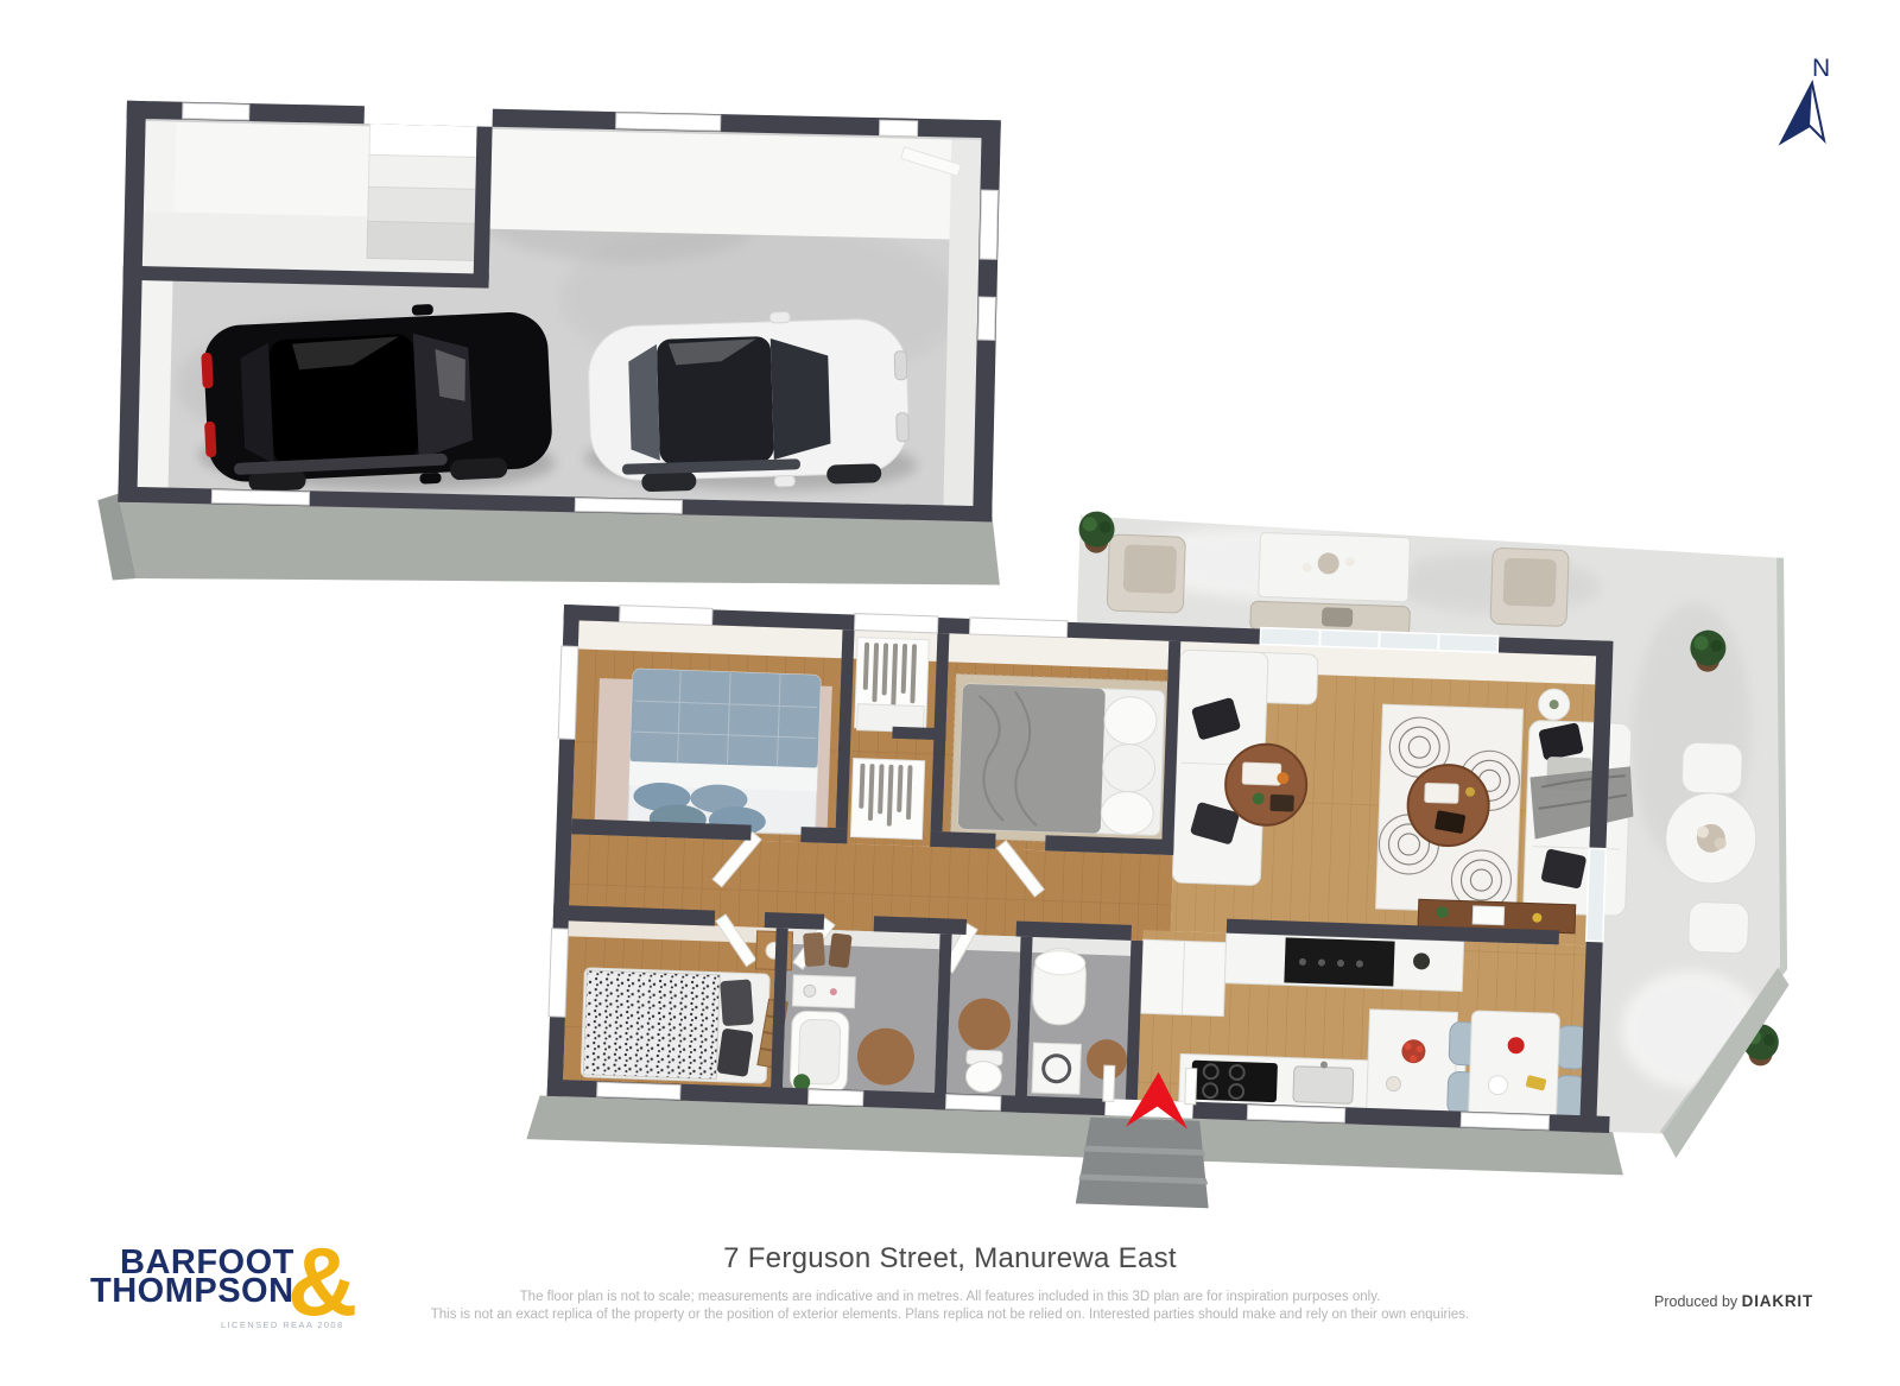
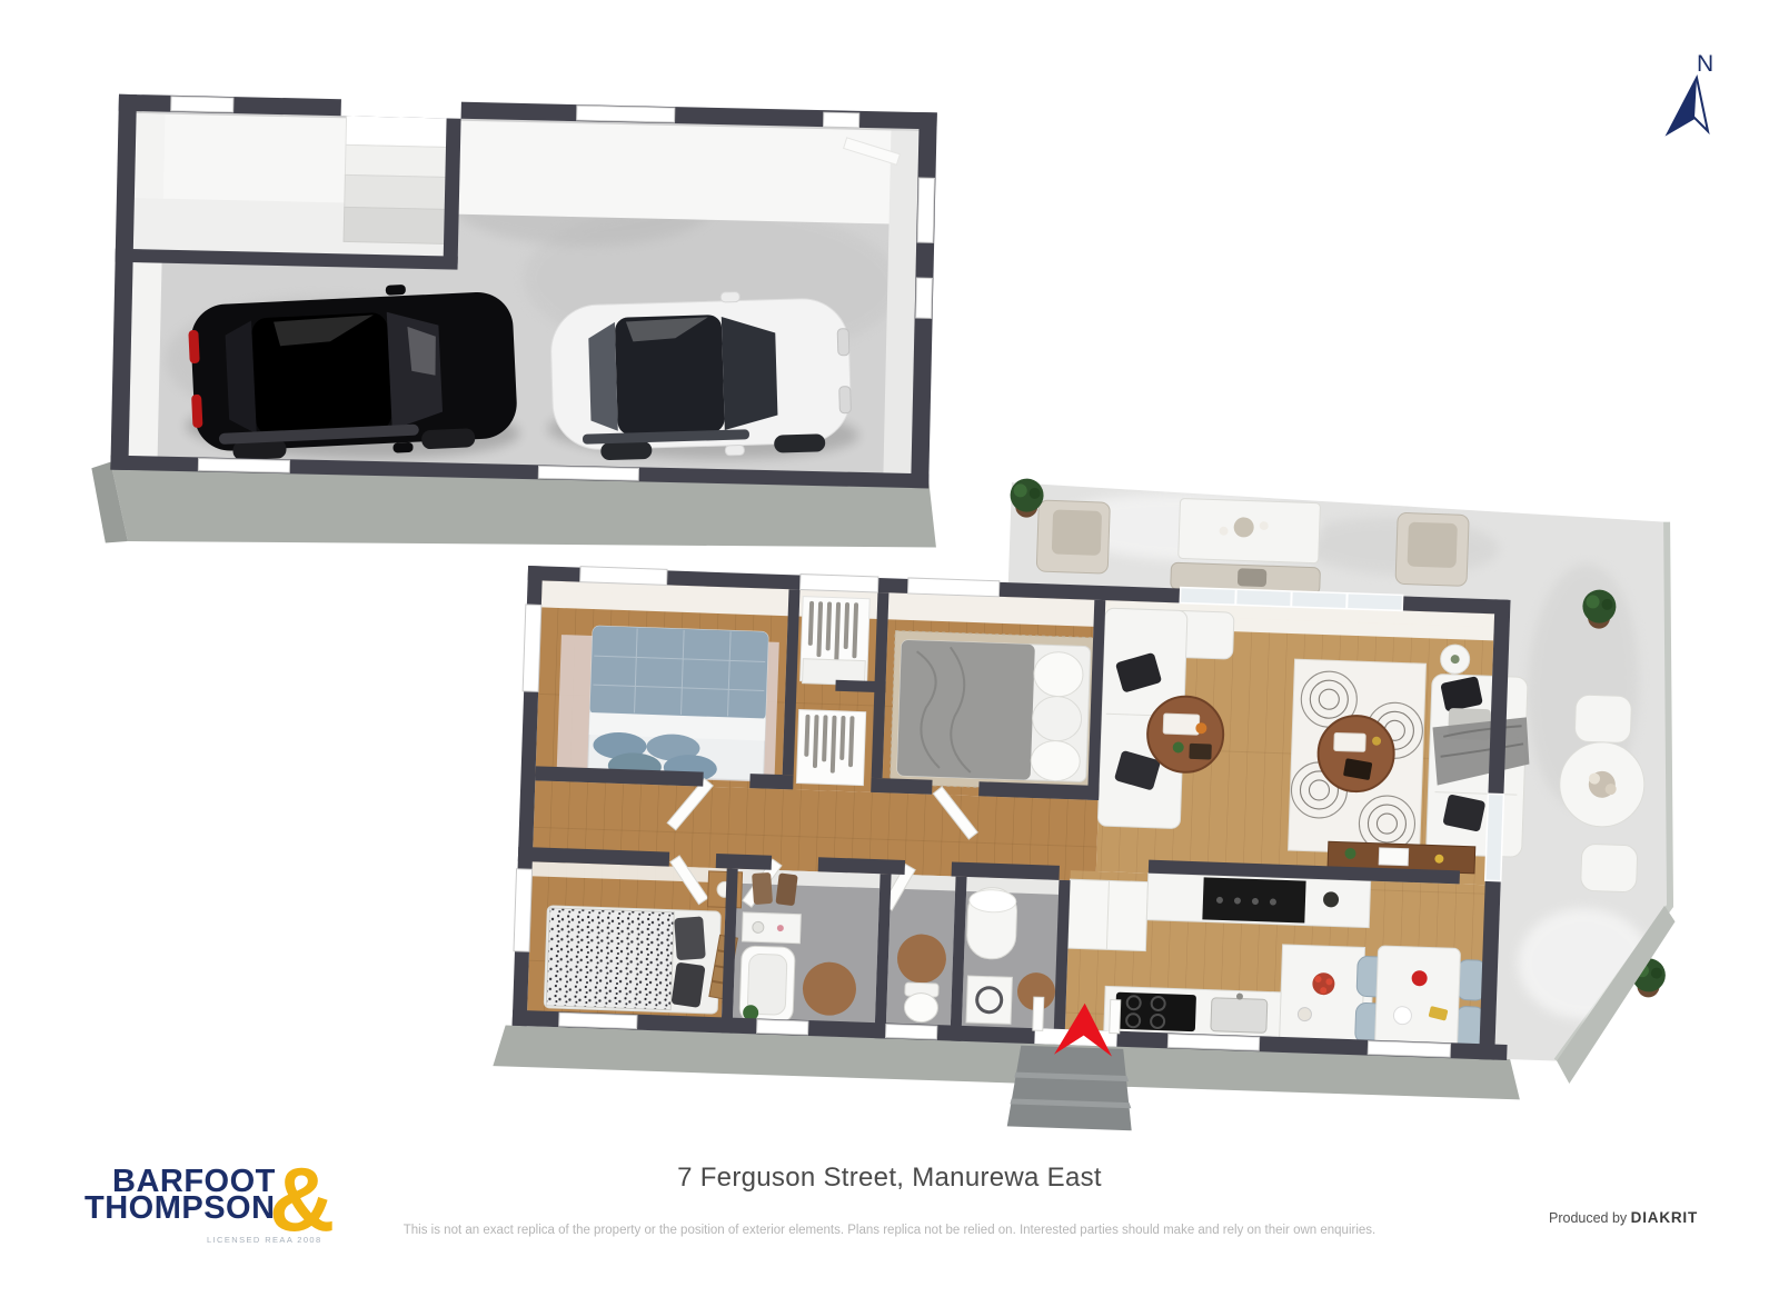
  N
  BARFOOT
  THOMPSON
  &
  LICENSED REAA 2008
  7 Ferguson Street, Manurewa East
- The floor plan is not to scale; measurements are indicative and in metres. All features included in this 3D plan are for inspiration purposes only.
  This is not an exact replica of the property or the position of exterior elements. Plans replica not be relied on. Interested parties should make and rely on their own enquiries.
  Produced by DIAKRIT
